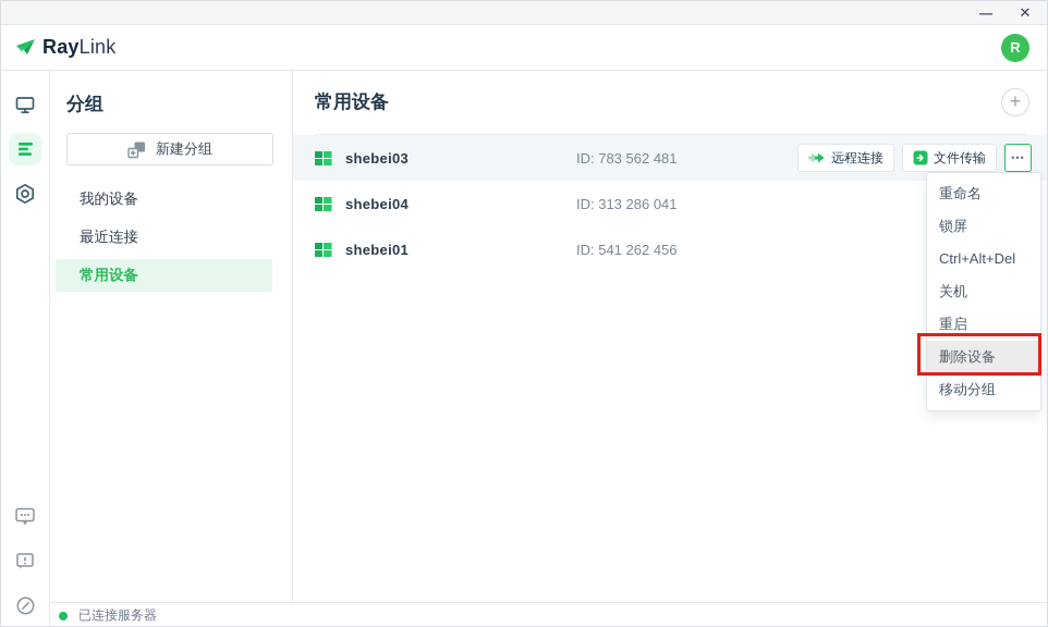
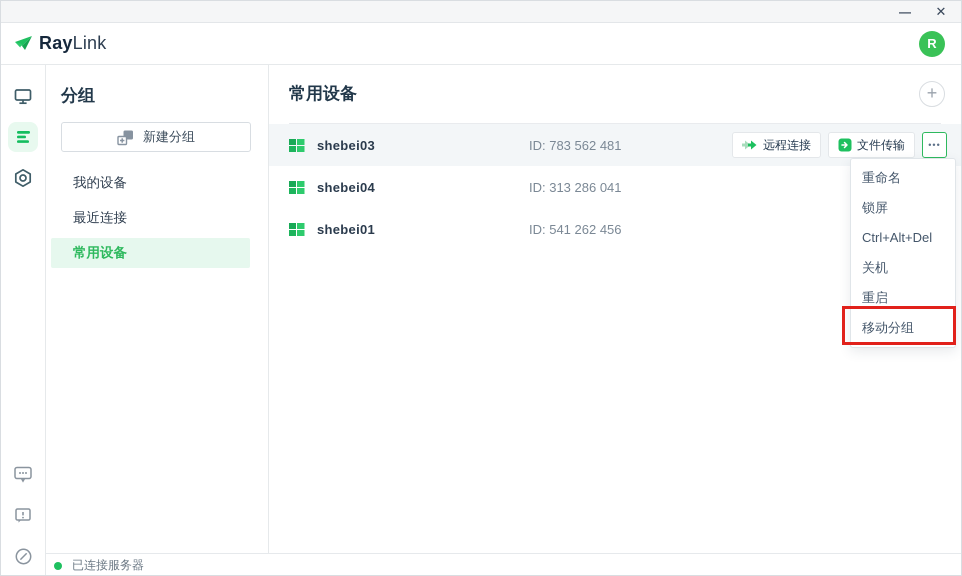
  —
  ✕
  RayLink
  R
  分组
  新建分组
  我的设备
  最近连接
  常用设备
  常用设备
  +
  shebei03
  ID: 783 562 481
  远程连接
  文件传输
  •••
  shebei04
  ID: 313 286 041
  shebei01
  ID: 541 262 456
  已连接服务器
  重命名
  锁屏
  Ctrl+Alt+Del
  关机
  重启
- 删除设备
  移动分组
